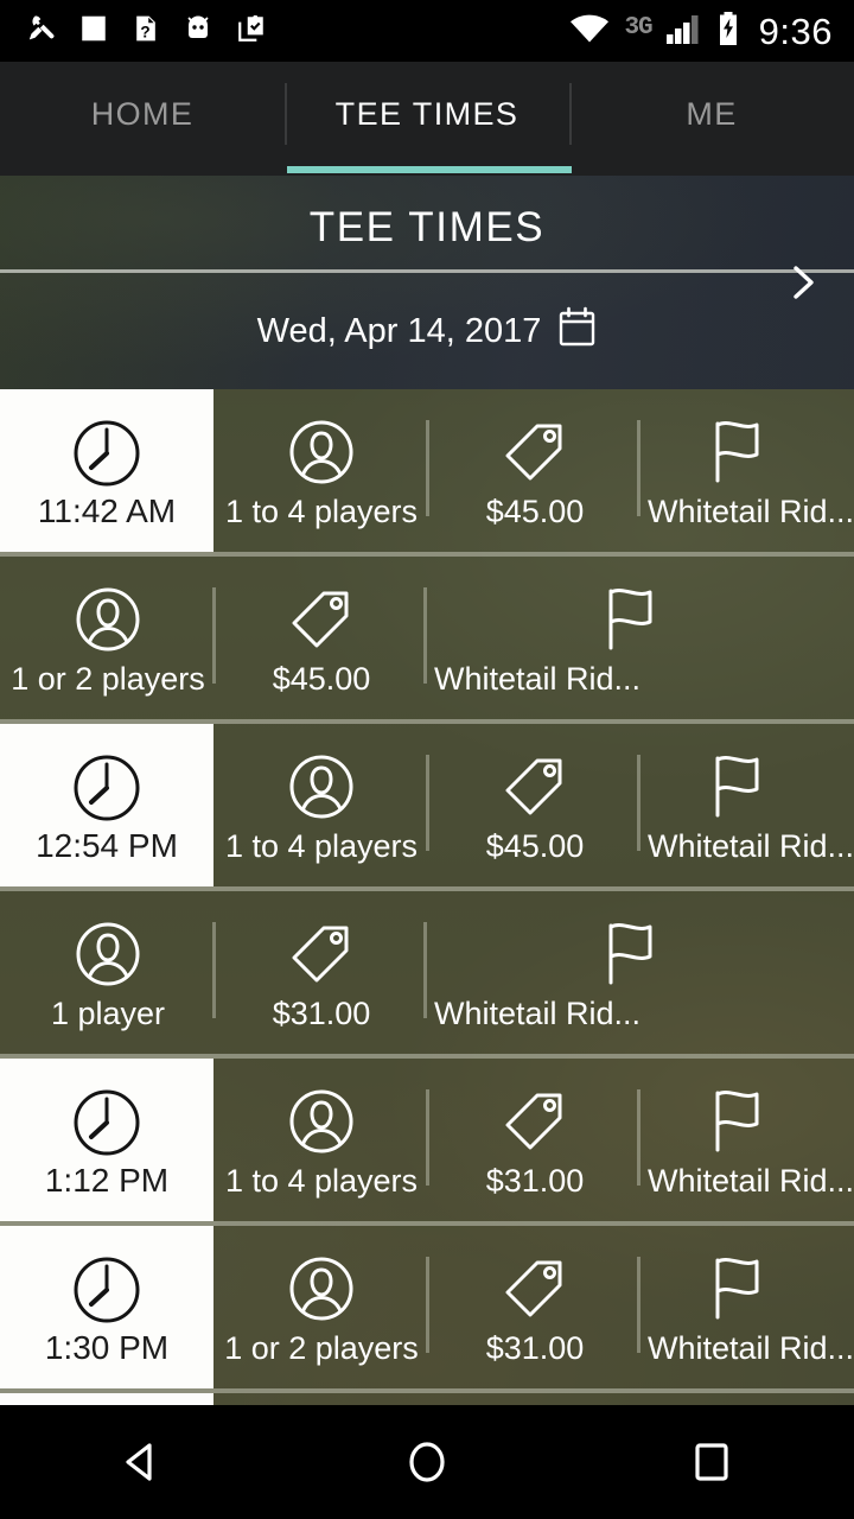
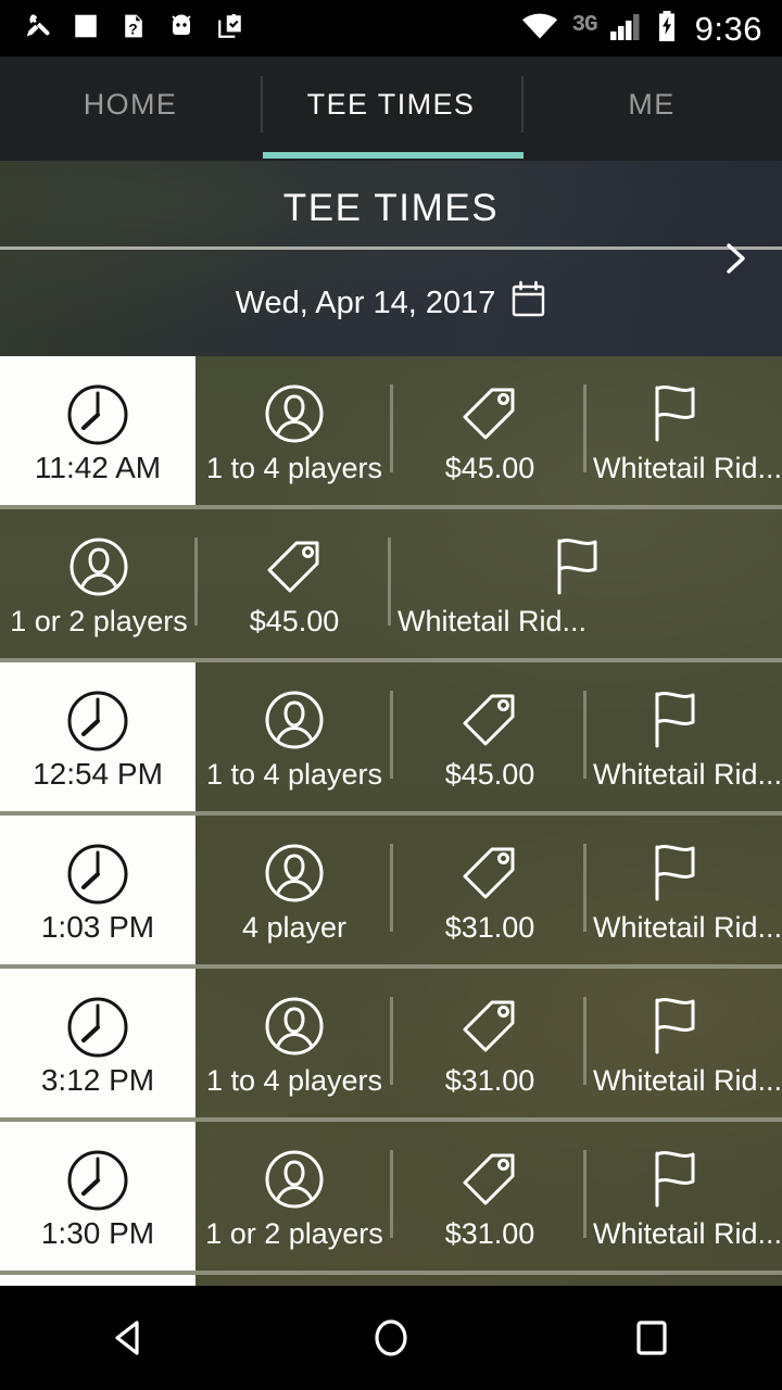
  ?
  3G
  9:36
  HOME
  TEE TIMES
  ME
  TEE TIMES
  Wed, Apr 14, 2017
  11:42 AM
  1 to 4 players
  $45.00
  Whitetail Rid...
  1 or 2 players
  $45.00
  Whitetail Rid...
  12:54 PM
  1 to 4 players
  $45.00
  Whitetail Rid...
+ 1:03 PM
- 1 player
+ 4 player
  $31.00
  Whitetail Rid...
- 1:12 PM
+ 3:12 PM
  1 to 4 players
  $31.00
  Whitetail Rid...
  1:30 PM
  1 or 2 players
  $31.00
  Whitetail Rid...
